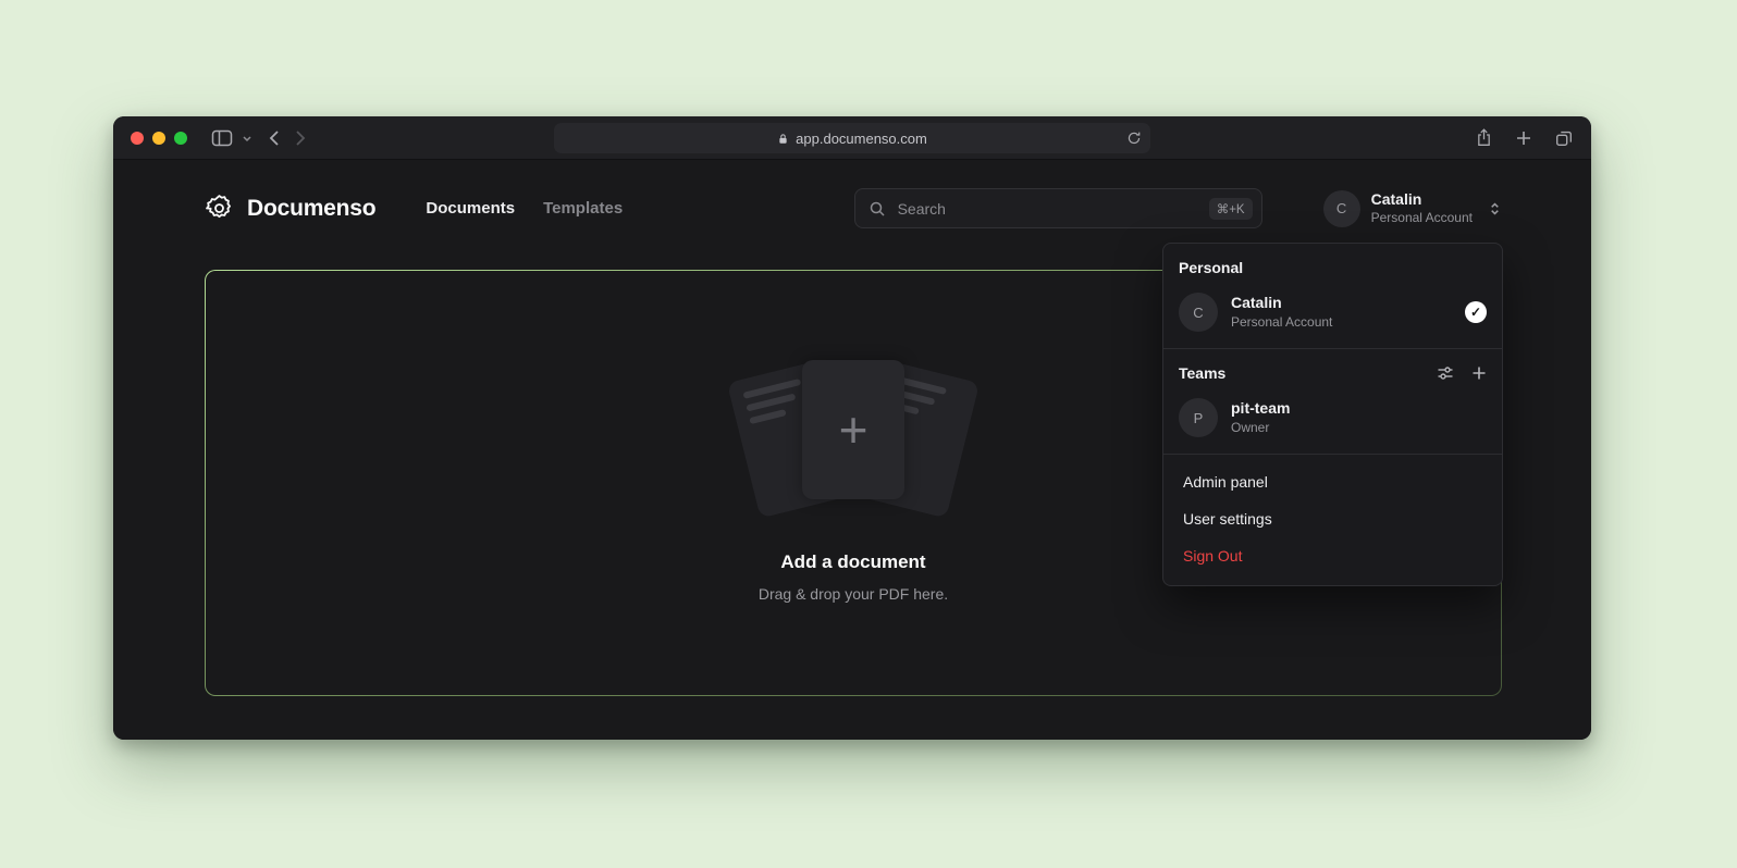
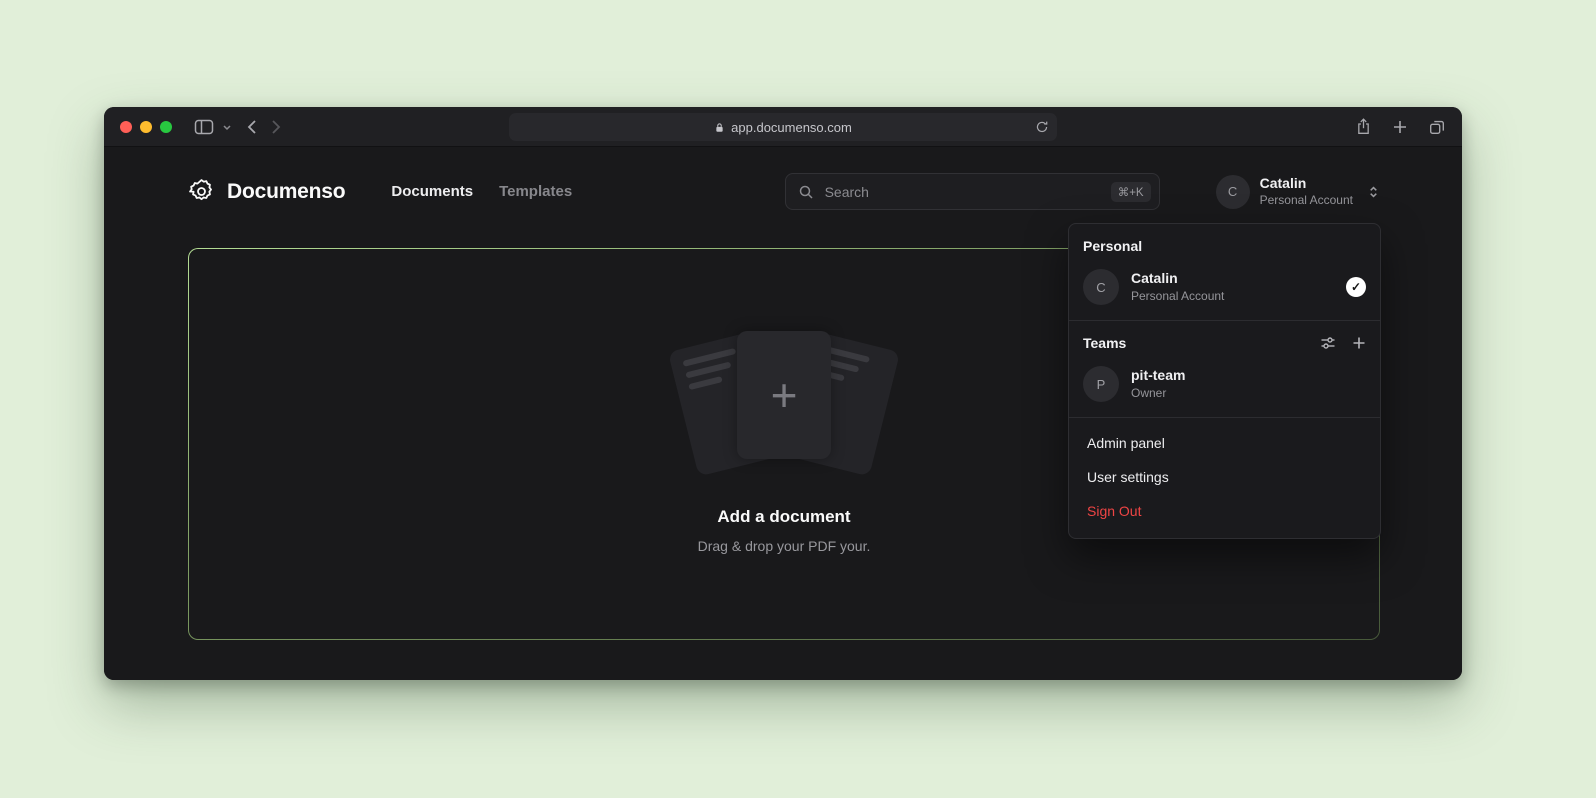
  app.documenso.com
  Documenso
  Documents
  Templates
  Search
  ⌘+K
  C
  Catalin
  Personal Account
  +
  Add a document
- Drag & drop your PDF here.
+ Drag & drop your PDF your.
  Personal
  C
  Catalin
  Personal Account
  ✓
  Teams
  P
  pit-team
  Owner
  Admin panel
  User settings
  Sign Out
